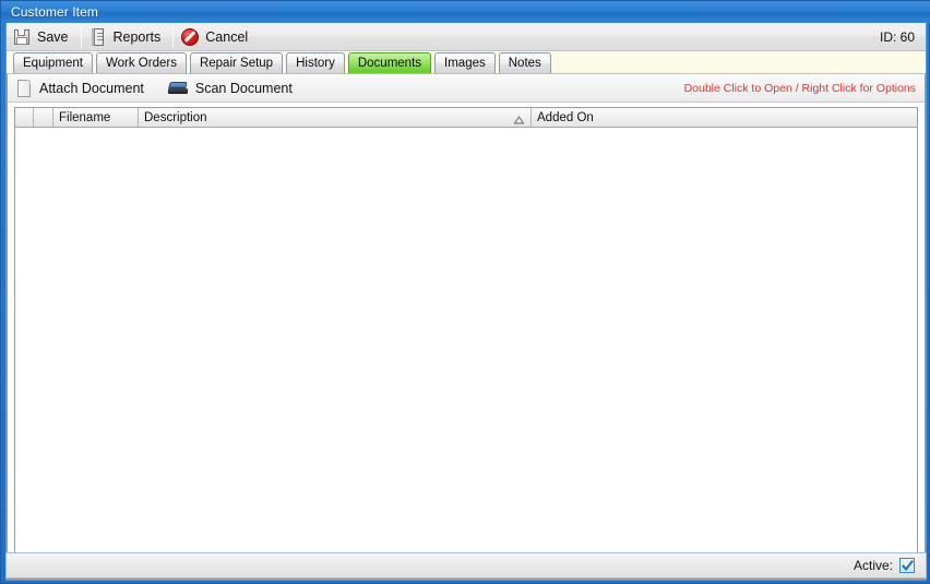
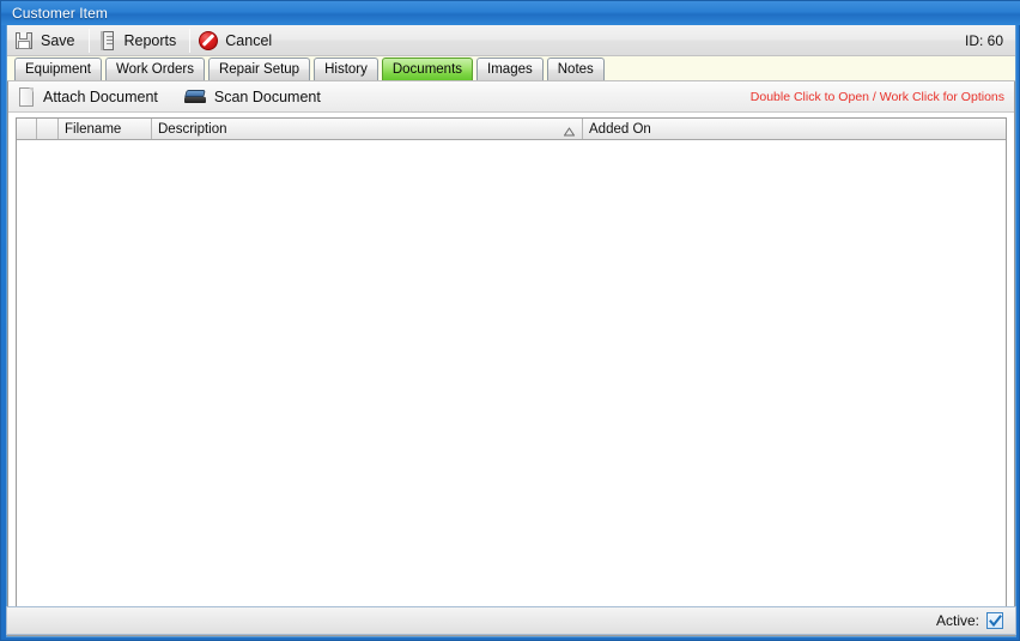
  Customer Item
  Save
  Reports
  Cancel
  ID: 60
  Equipment
  Work Orders
  Repair Setup
  History
  Documents
  Images
  Notes
  Attach Document
  Scan Document
- Double Click to Open / Right Click for Options
+ Double Click to Open / Work Click for Options
  Filename
  Description
  Added On
  Active:
